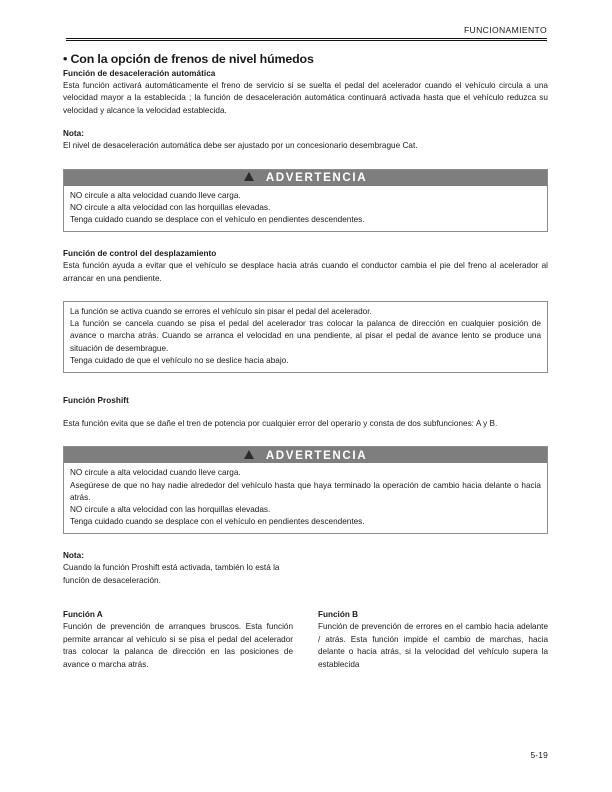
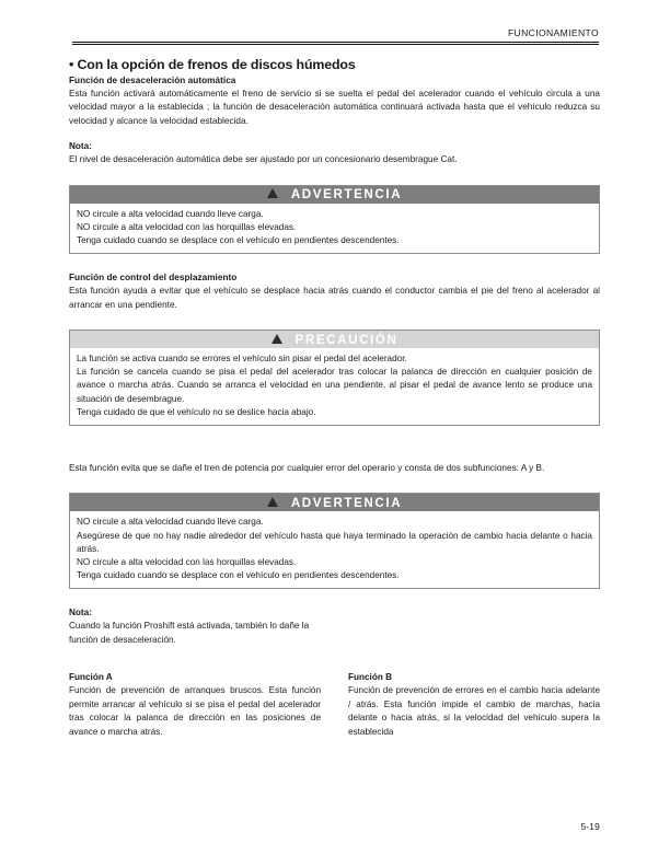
  FUNCIONAMIENTO
- • Con la opción de frenos de nivel húmedos
+ • Con la opción de frenos de discos húmedos
  Función de desaceleración automática
  Esta función activará automáticamente el freno de servicio si se suelta el pedal del acelerador cuando el vehículo circula a una velocidad mayor a la establecida ; la función de desaceleración automática continuará activada hasta que el vehículo reduzca su velocidad y alcance la velocidad establecida.
  Nota:
  El nivel de desaceleración automática debe ser ajustado por un concesionario desembrague Cat.
  ADVERTENCIA
  NO circule a alta velocidad cuando lleve carga.
  NO circule a alta velocidad con las horquillas elevadas.
  Tenga cuidado cuando se desplace con el vehículo en pendientes descendentes.
  Función de control del desplazamiento
  Esta función ayuda a evitar que el vehículo se desplace hacia atrás cuando el conductor cambia el pie del freno al acelerador al arrancar en una pendiente.
+ PRECAUCIÓN
  La función se activa cuando se errores el vehículo sin pisar el pedal del acelerador.
  La función se cancela cuando se pisa el pedal del acelerador tras colocar la palanca de dirección en cualquier posición de avance o marcha atrás. Cuando se arranca el velocidad en una pendiente, al pisar el pedal de avance lento se produce una situación de desembrague.
  Tenga cuidado de que el vehículo no se deslice hacia abajo.
- Función Proshift
  Esta función evita que se dañe el tren de potencia por cualquier error del operario y consta de dos subfunciones: A y B.
  ADVERTENCIA
  NO circule a alta velocidad cuando lleve carga.
  Asegúrese de que no hay nadie alrededor del vehículo hasta que haya terminado la operación de cambio hacia delante o hacia atrás.
  NO circule a alta velocidad con las horquillas elevadas.
  Tenga cuidado cuando se desplace con el vehículo en pendientes descendentes.
  Nota:
- Cuando la función Proshift está activada, también lo está la función de desaceleración.
+ Cuando la función Proshift está activada, también lo dañe la función de desaceleración.
  Función A
  Función de prevención de arranques bruscos. Esta función permite arrancar al vehículo si se pisa el pedal del acelerador tras colocar la palanca de dirección en las posiciones de avance o marcha atrás.
  Función B
  Función de prevención de errores en el cambio hacia adelante / atrás. Esta función impide el cambio de marchas, hacia delante o hacia atrás, si la velocidad del vehículo supera la establecida
  5-19
